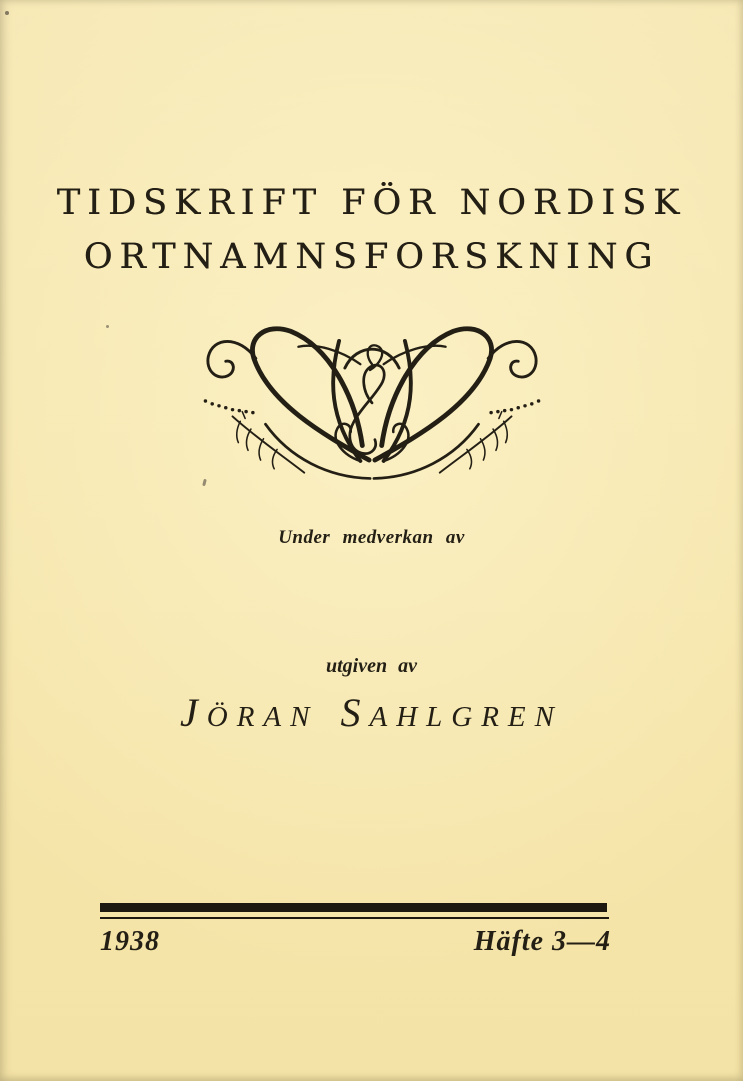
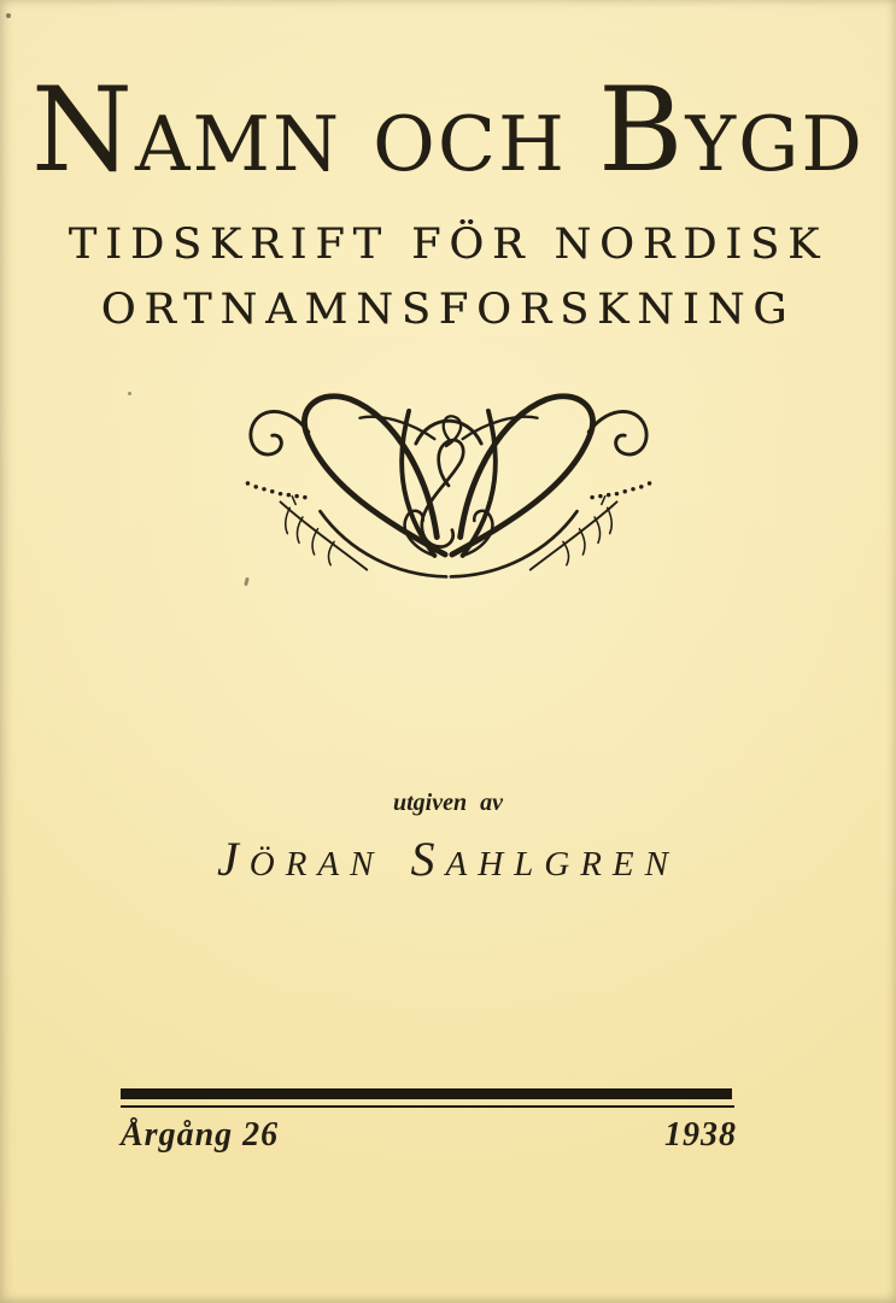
+ NAMN OCH BYGD
  TIDSKRIFT FÖR NORDISK
  ORTNAMNSFORSKNING
- Under medverkan av
  utgiven av
  JÖRAN SAHLGREN
+ Årgång 26
  1938
- Häfte 3—4
